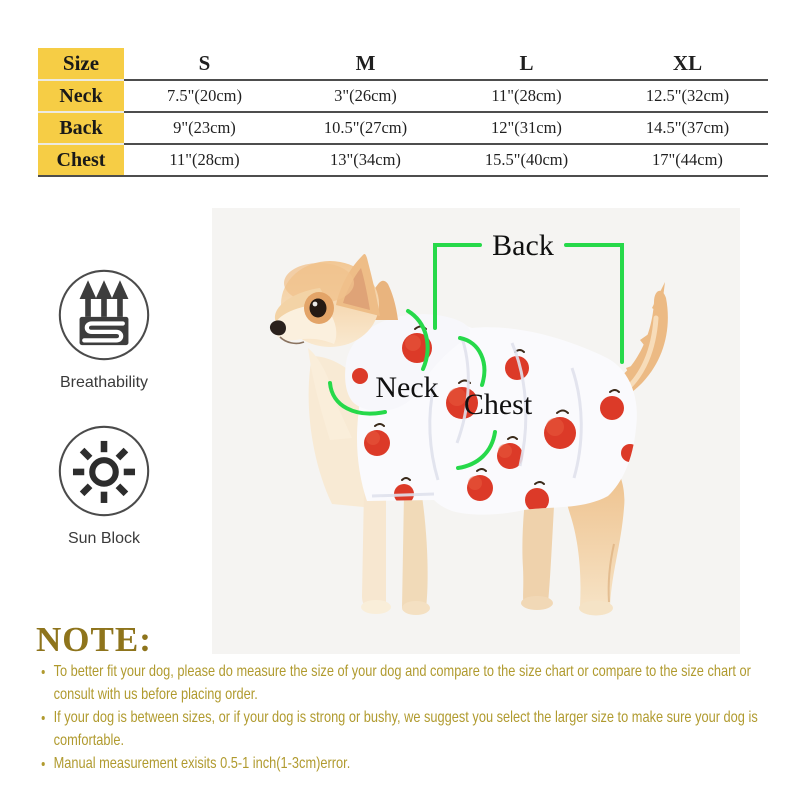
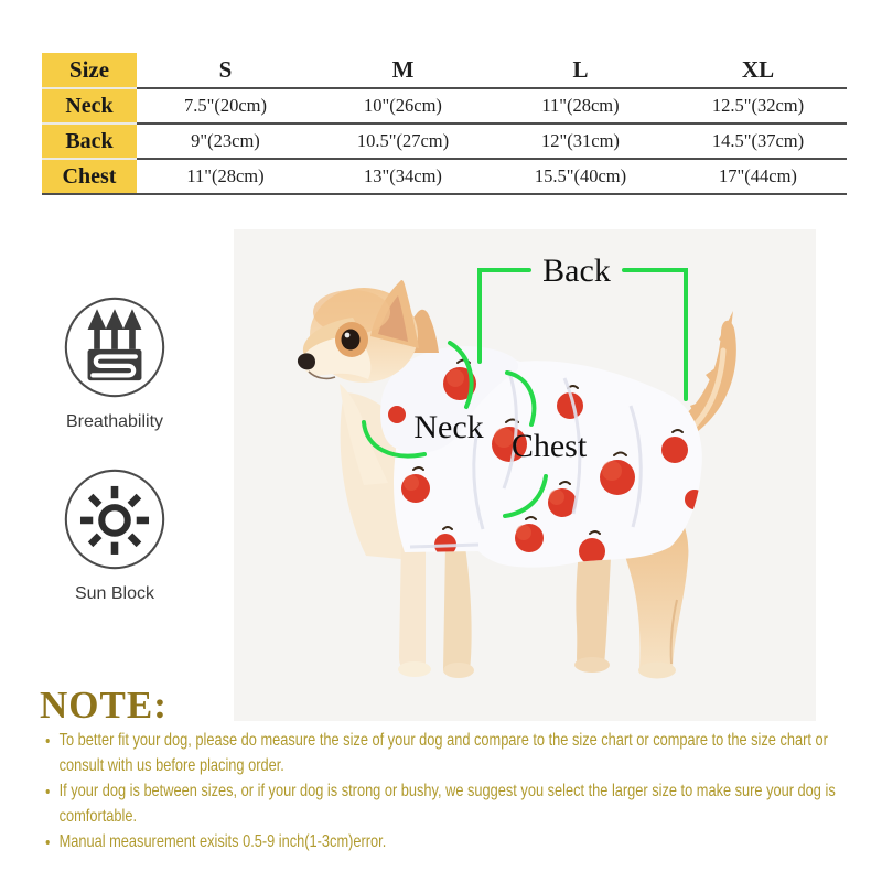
  Size	S	M	L	XL
- Neck	7.5"(20cm)	3"(26cm)	11"(28cm)	12.5"(32cm)
+ Neck	7.5"(20cm)	10"(26cm)	11"(28cm)	12.5"(32cm)
  Back	9"(23cm)	10.5"(27cm)	12"(31cm)	14.5"(37cm)
  Chest	11"(28cm)	13"(34cm)	15.5"(40cm)	17"(44cm)
  Breathability
  Sun Block
  Back
  Neck
  Chest
  NOTE:
  To better fit your dog, please do measure the size of your dog and compare to the size chart or compare to the size chart or consult with us before placing order.
  If your dog is between sizes, or if your dog is strong or bushy, we suggest you select the larger size to make sure your dog is comfortable.
- Manual measurement exisits 0.5-1 inch(1-3cm)error.
+ Manual measurement exisits 0.5-9 inch(1-3cm)error.
